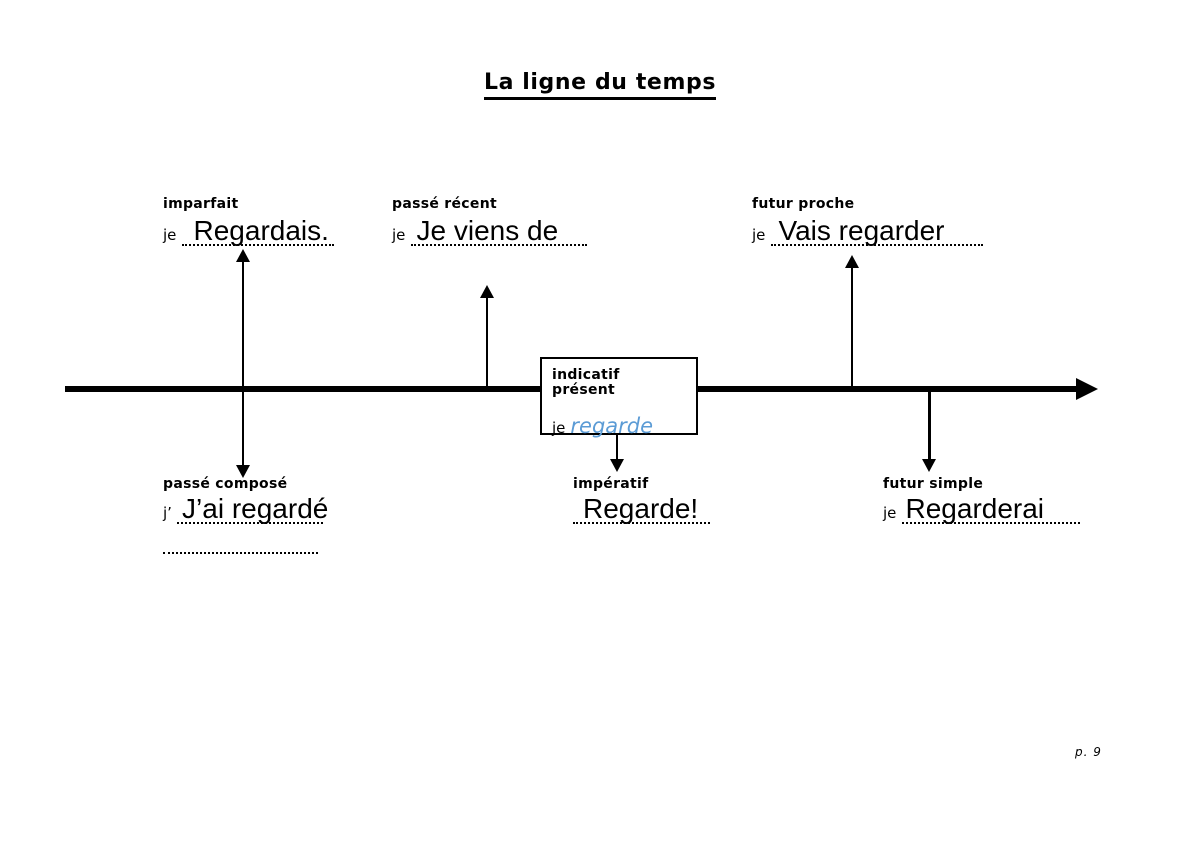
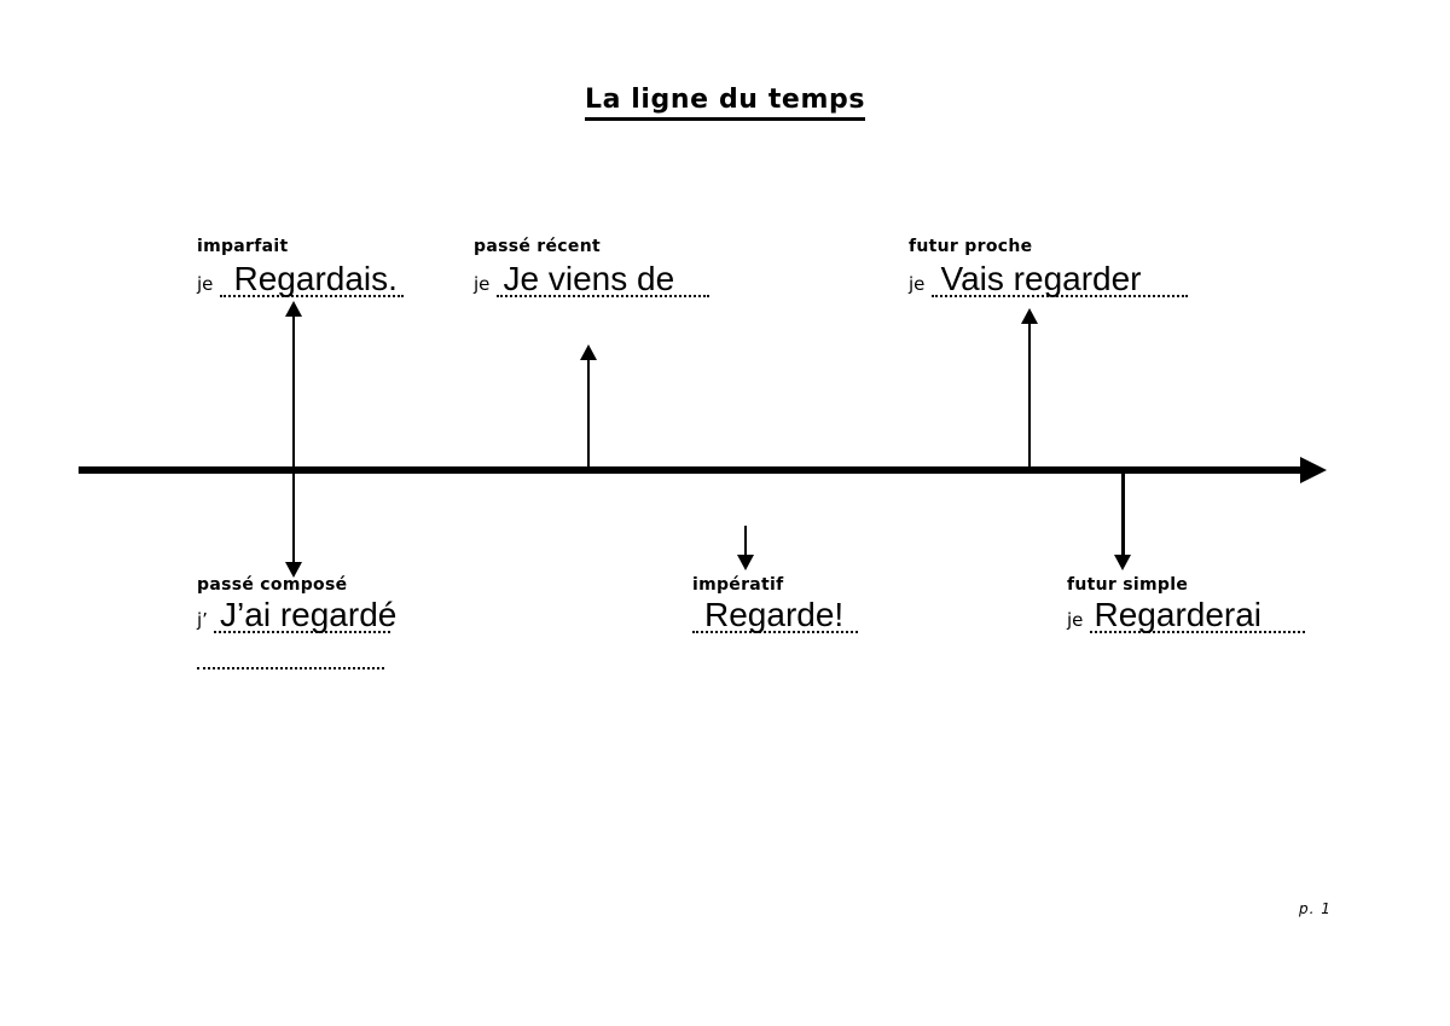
  La ligne du temps
  imparfait
  je Regardais.
  passé récent
  je Je viens de
  futur proche
  je Vais regarder
- indicatif présent
- je regarde
  passé composé
  j’ J’ai regardé
  impératif
  Regarde!
  futur simple
  je Regarderai
- p. 9
+ p. 1
